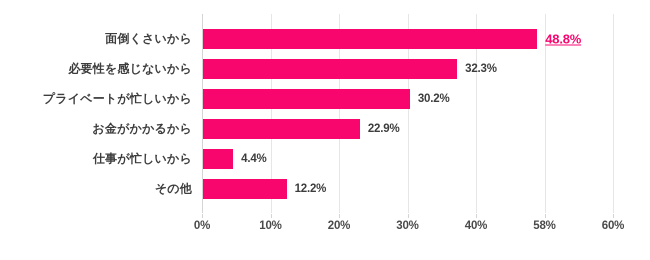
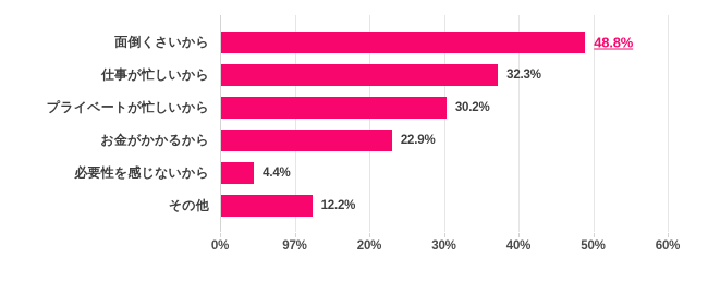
  面倒くさいから
- 必要性を感じないから
+ 仕事が忙しいから
  プライベートが忙しいから
  お金がかかるから
- 仕事が忙しいから
+ 必要性を感じないから
  その他
  48.8%
  32.3%
  30.2%
  22.9%
  4.4%
  12.2%
  0%
- 10%
+ 97%
  20%
  30%
  40%
- 58%
+ 50%
  60%
